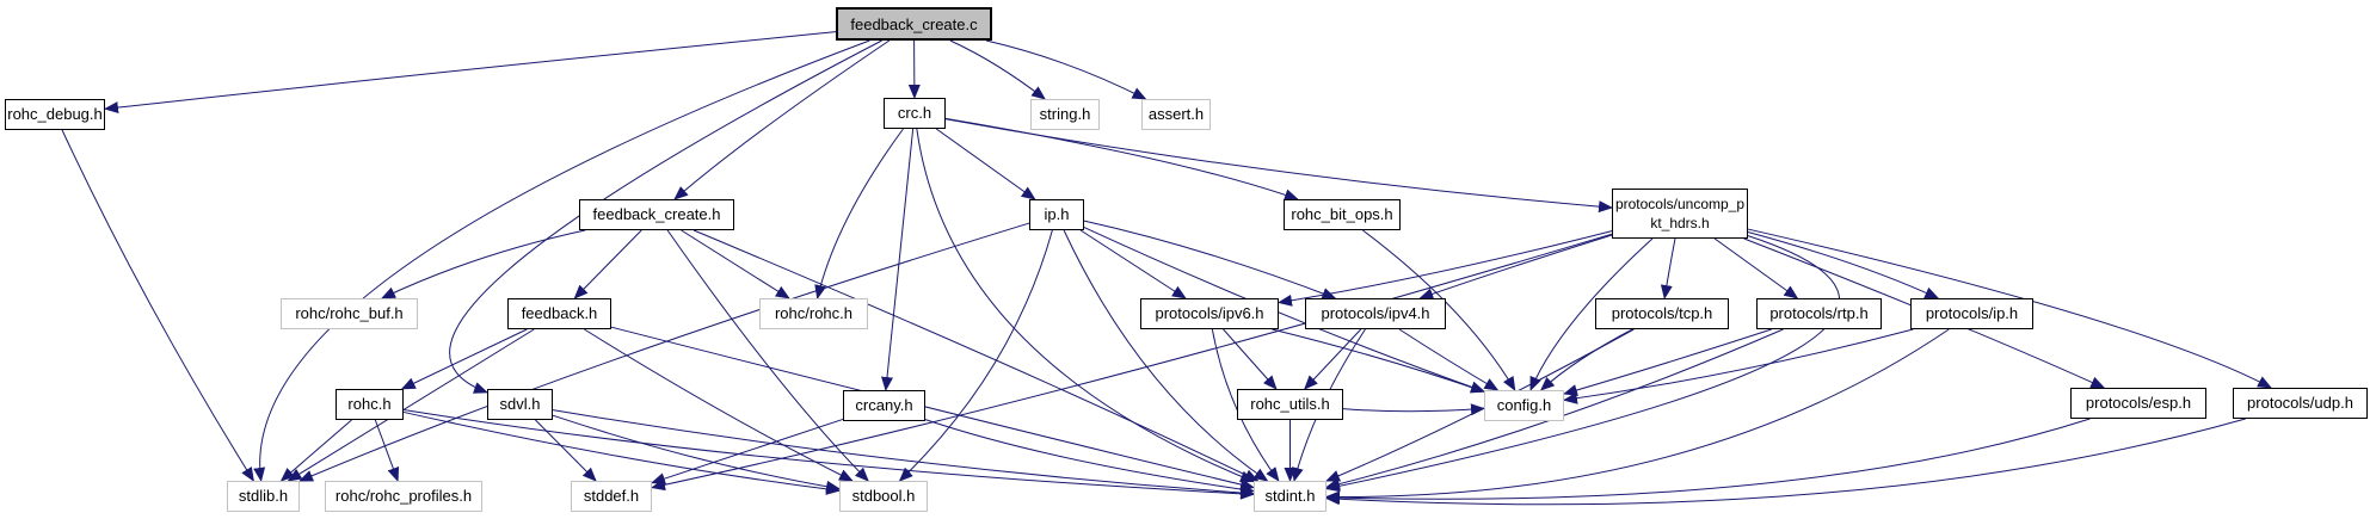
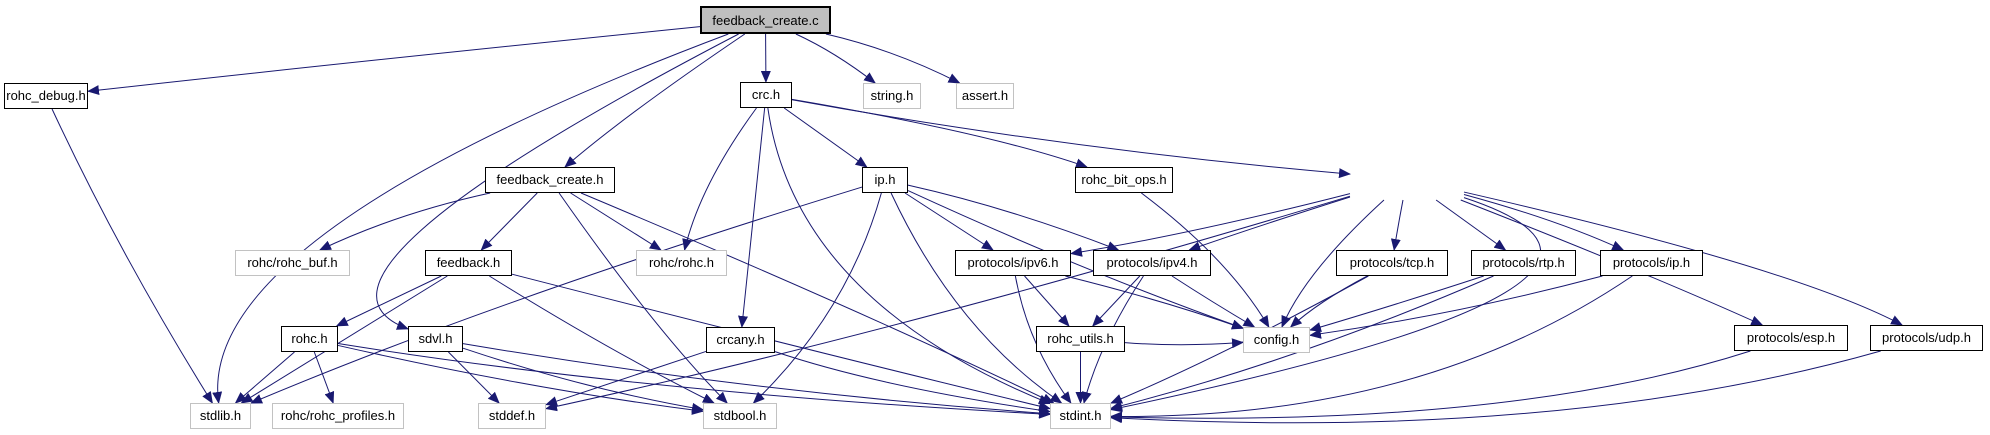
  feedback_create.c
  rohc_debug.h
  crc.h
  string.h
  assert.h
  feedback_create.h
  ip.h
  rohc_bit_ops.h
- protocols/uncomp_pkt_hdrs.h
  rohc/rohc_buf.h
  feedback.h
  rohc/rohc.h
  protocols/ipv6.h
  protocols/ipv4.h
  protocols/tcp.h
  protocols/rtp.h
  protocols/ip.h
  rohc.h
  sdvl.h
  crcany.h
  rohc_utils.h
  config.h
  protocols/esp.h
  protocols/udp.h
  stdlib.h
  rohc/rohc_profiles.h
  stddef.h
  stdbool.h
  stdint.h
